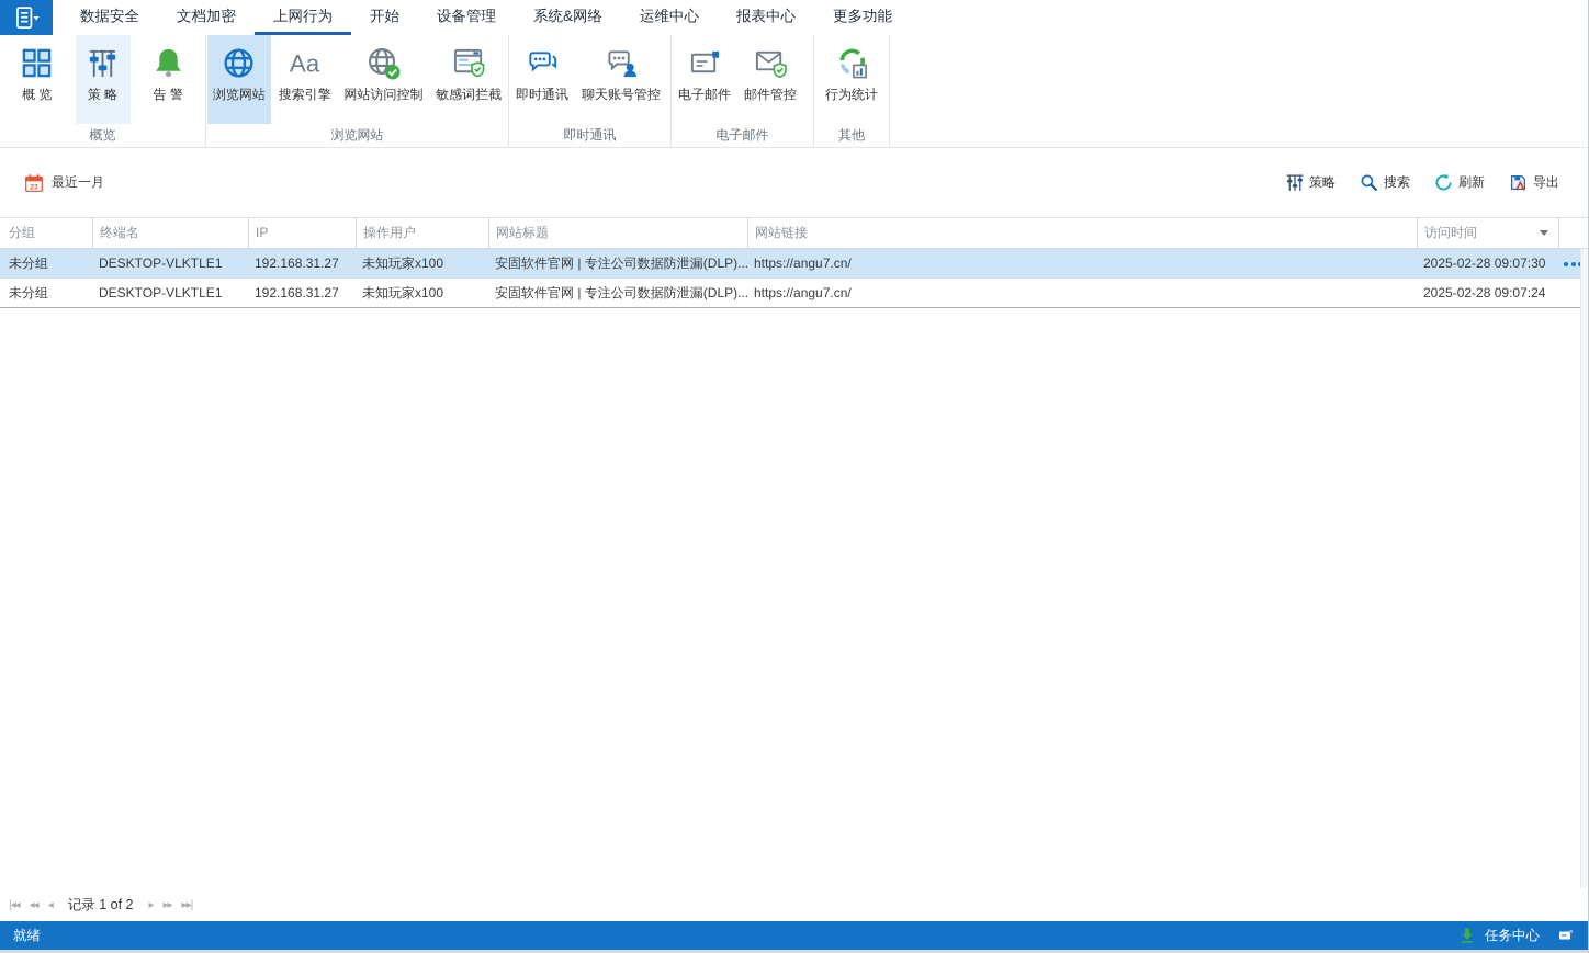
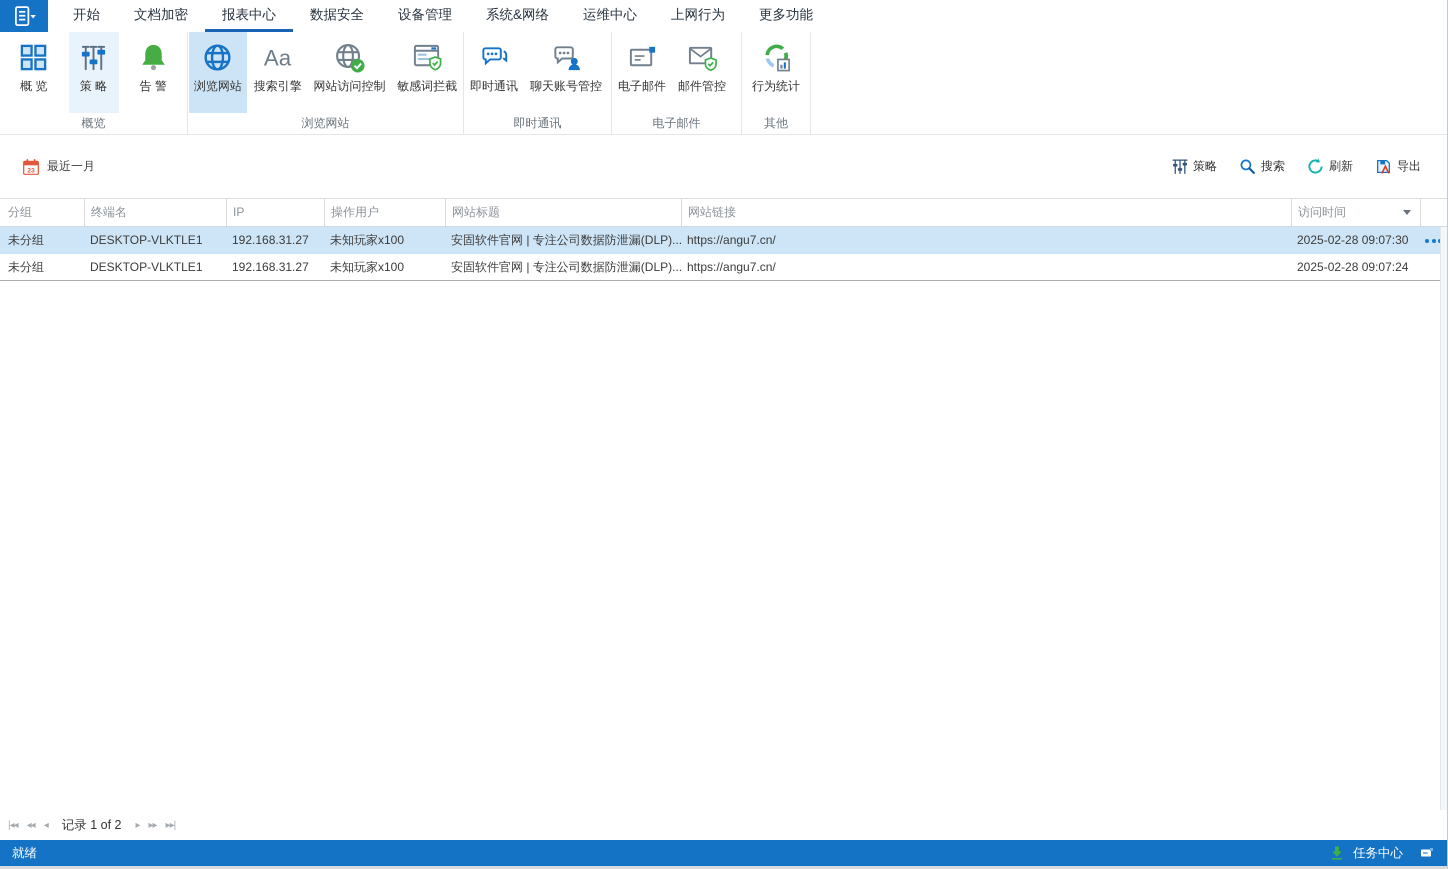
- 数据安全
+ 开始
  文档加密
- 上网行为
+ 报表中心
- 开始
+ 数据安全
  设备管理
  系统&网络
  运维中心
- 报表中心
+ 上网行为
  更多功能
  概 览
  策 略
  告 警
  概览
  浏览网站
  搜索引擎
  网站访问控制
  敏感词拦截
  浏览网站
  即时通讯
  聊天账号管控
  即时通讯
  电子邮件
  邮件管控
  电子邮件
  行为统计
  其他
  最近一月
  策略
  搜索
  刷新
  导出
  分组
  终端名
  IP
  操作用户
  网站标题
  网站链接
  访问时间
  未分组
  DESKTOP-VLKTLE1
  192.168.31.27
  未知玩家x100
  安固软件官网 | 专注公司数据防泄漏(DLP)...
  https://angu7.cn/
  2025-02-28 09:07:30
  未分组
  DESKTOP-VLKTLE1
  192.168.31.27
  未知玩家x100
  安固软件官网 | 专注公司数据防泄漏(DLP)...
  https://angu7.cn/
  2025-02-28 09:07:24
  |◂◂
  ◂◂
  ◂
  记录 1 of 2
  ▸
  ▸▸
  ▸▸|
  就绪
  任务中心
